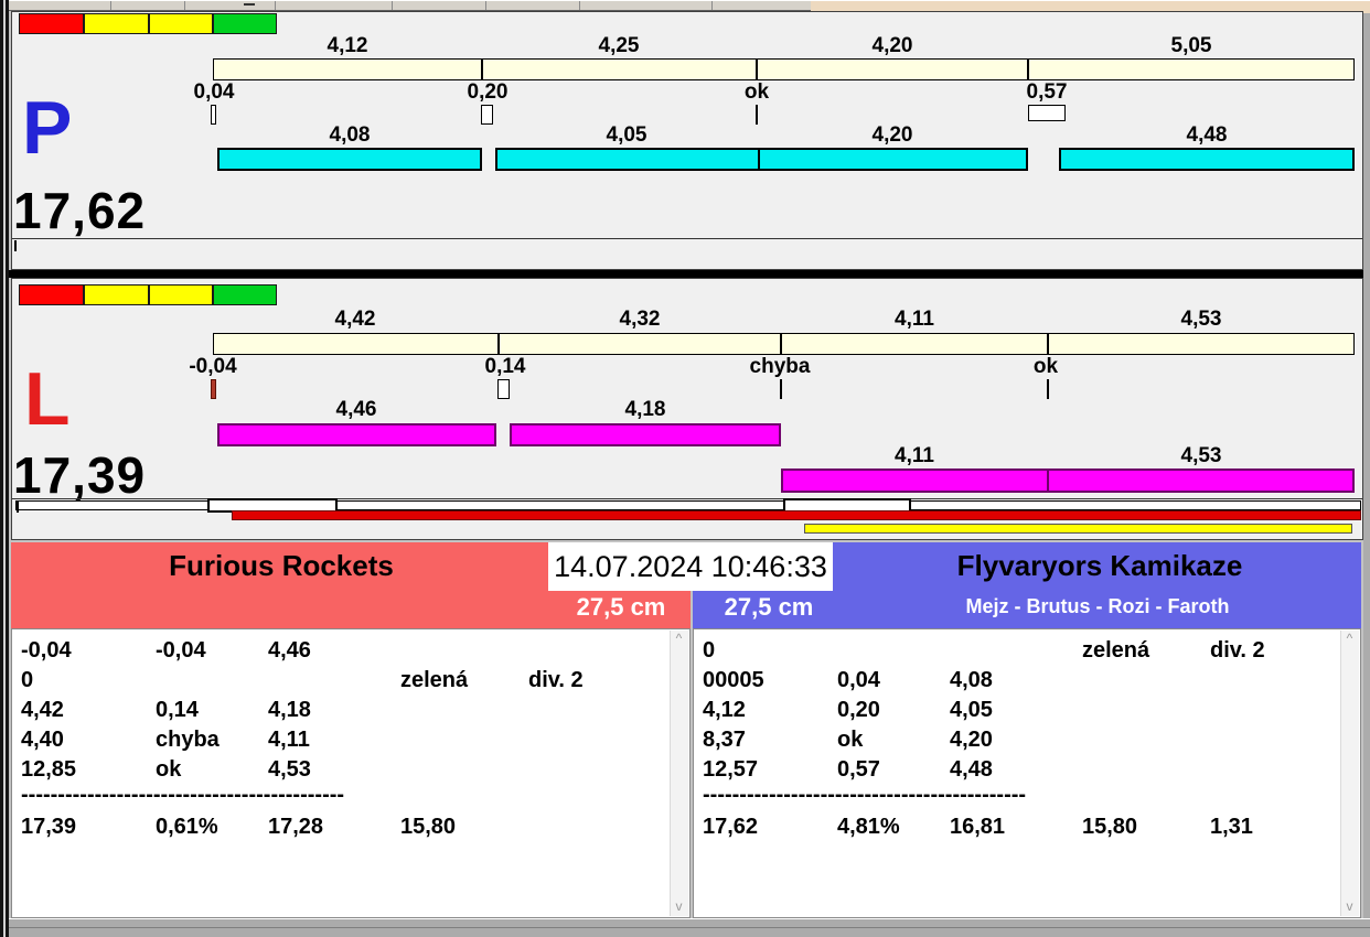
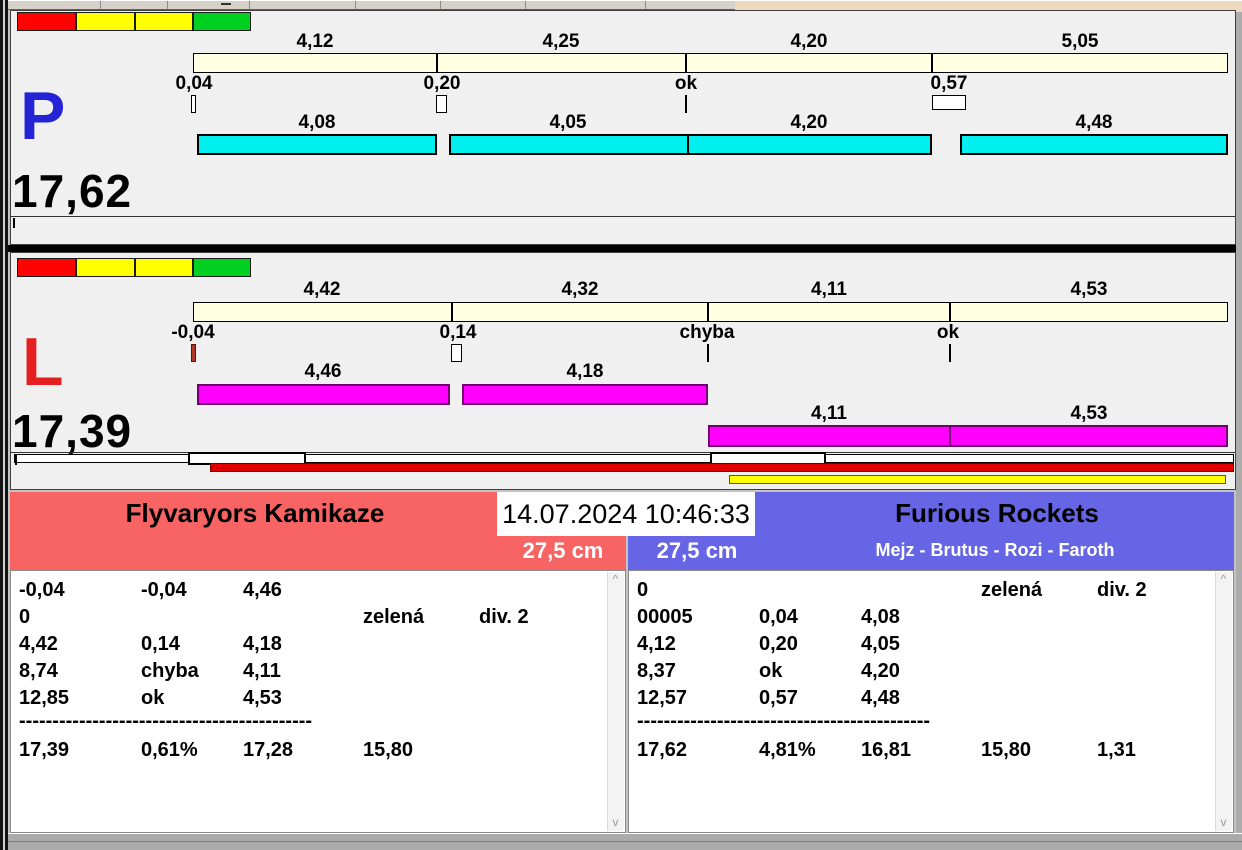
  4,12
  4,25
  4,20
  5,05
  0,04
  0,20
  ok
  0,57
  4,08
  4,05
  4,20
  4,48
  P
  17,62
  4,42
  4,32
  4,11
  4,53
  -0,04
  0,14
  chyba
  ok
  4,46
  4,18
  4,11
  4,53
  L
  17,39
- Furious Rockets
+ Flyvaryors Kamikaze
  27,5 cm
- Flyvaryors Kamikaze
+ Furious Rockets
  Mejz - Brutus - Rozi - Faroth
  27,5 cm
  14.07.2024 10:46:33
  -0,04
  -0,04
  4,46
  0
  zelená
  div. 2
  4,42
  0,14
  4,18
- 4,40
+ 8,74
  chyba
  4,11
  12,85
  ok
  4,53
  --------------------------------------------
  17,39
  0,61%
  17,28
  15,80
  ^
  v
  0
  zelená
  div. 2
  00005
  0,04
  4,08
  4,12
  0,20
  4,05
  8,37
  ok
  4,20
  12,57
  0,57
  4,48
  --------------------------------------------
  17,62
  4,81%
  16,81
  15,80
  1,31
  ^
  v
